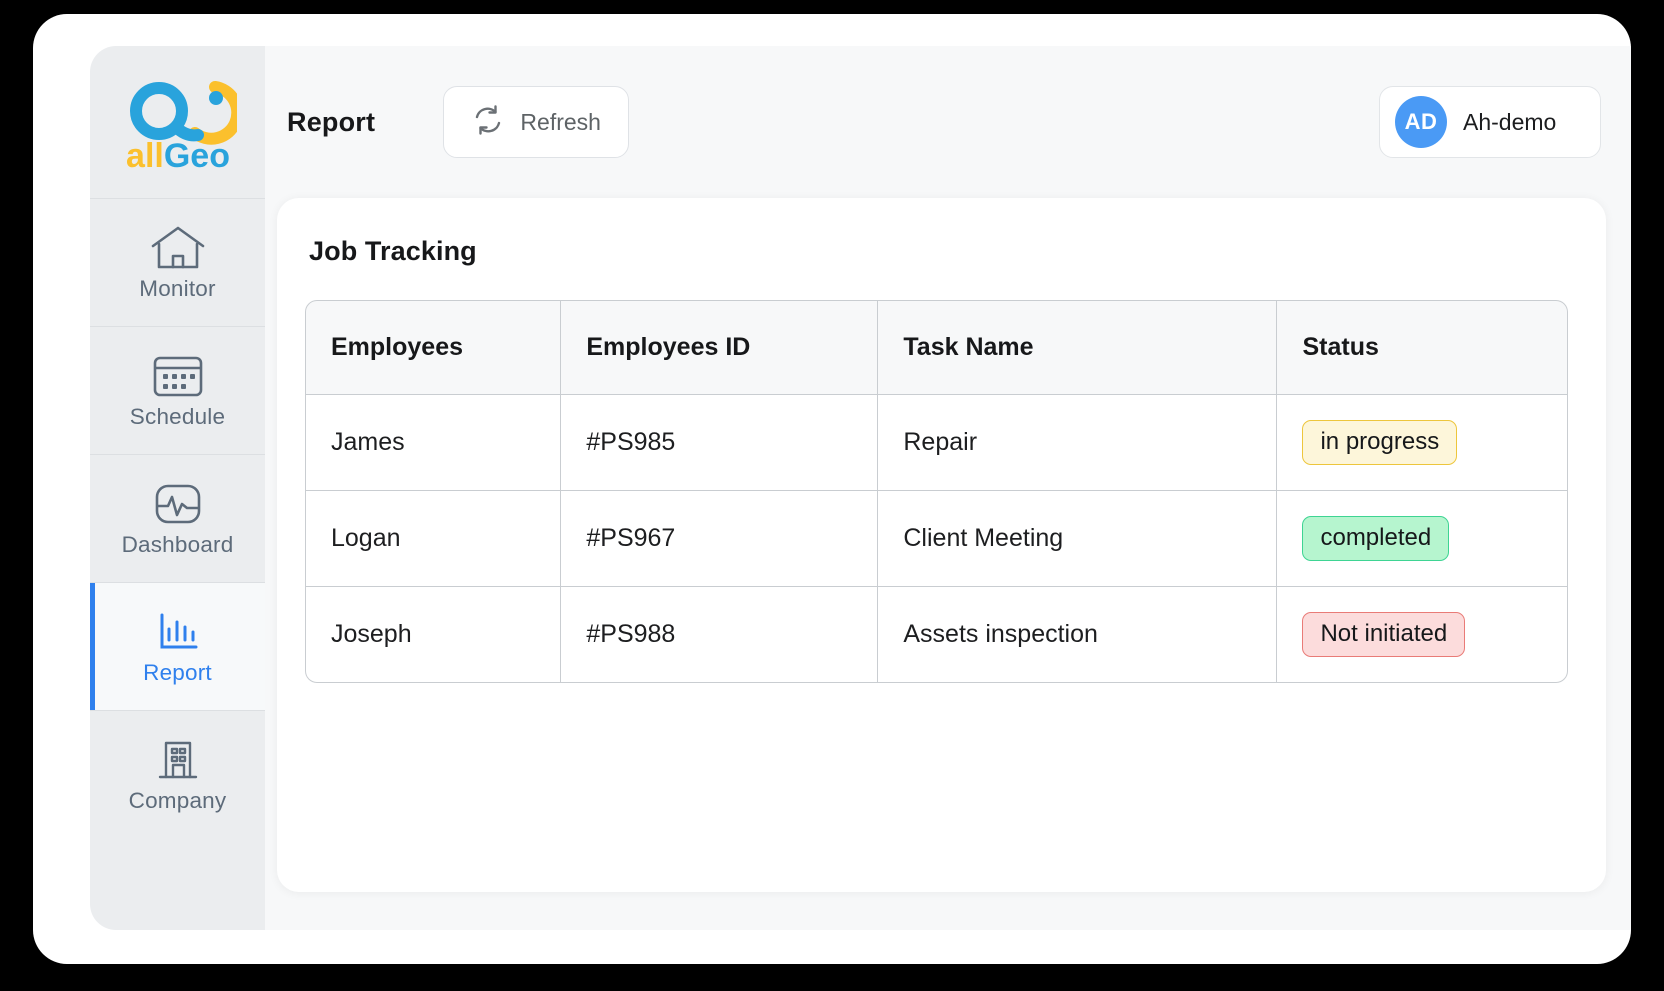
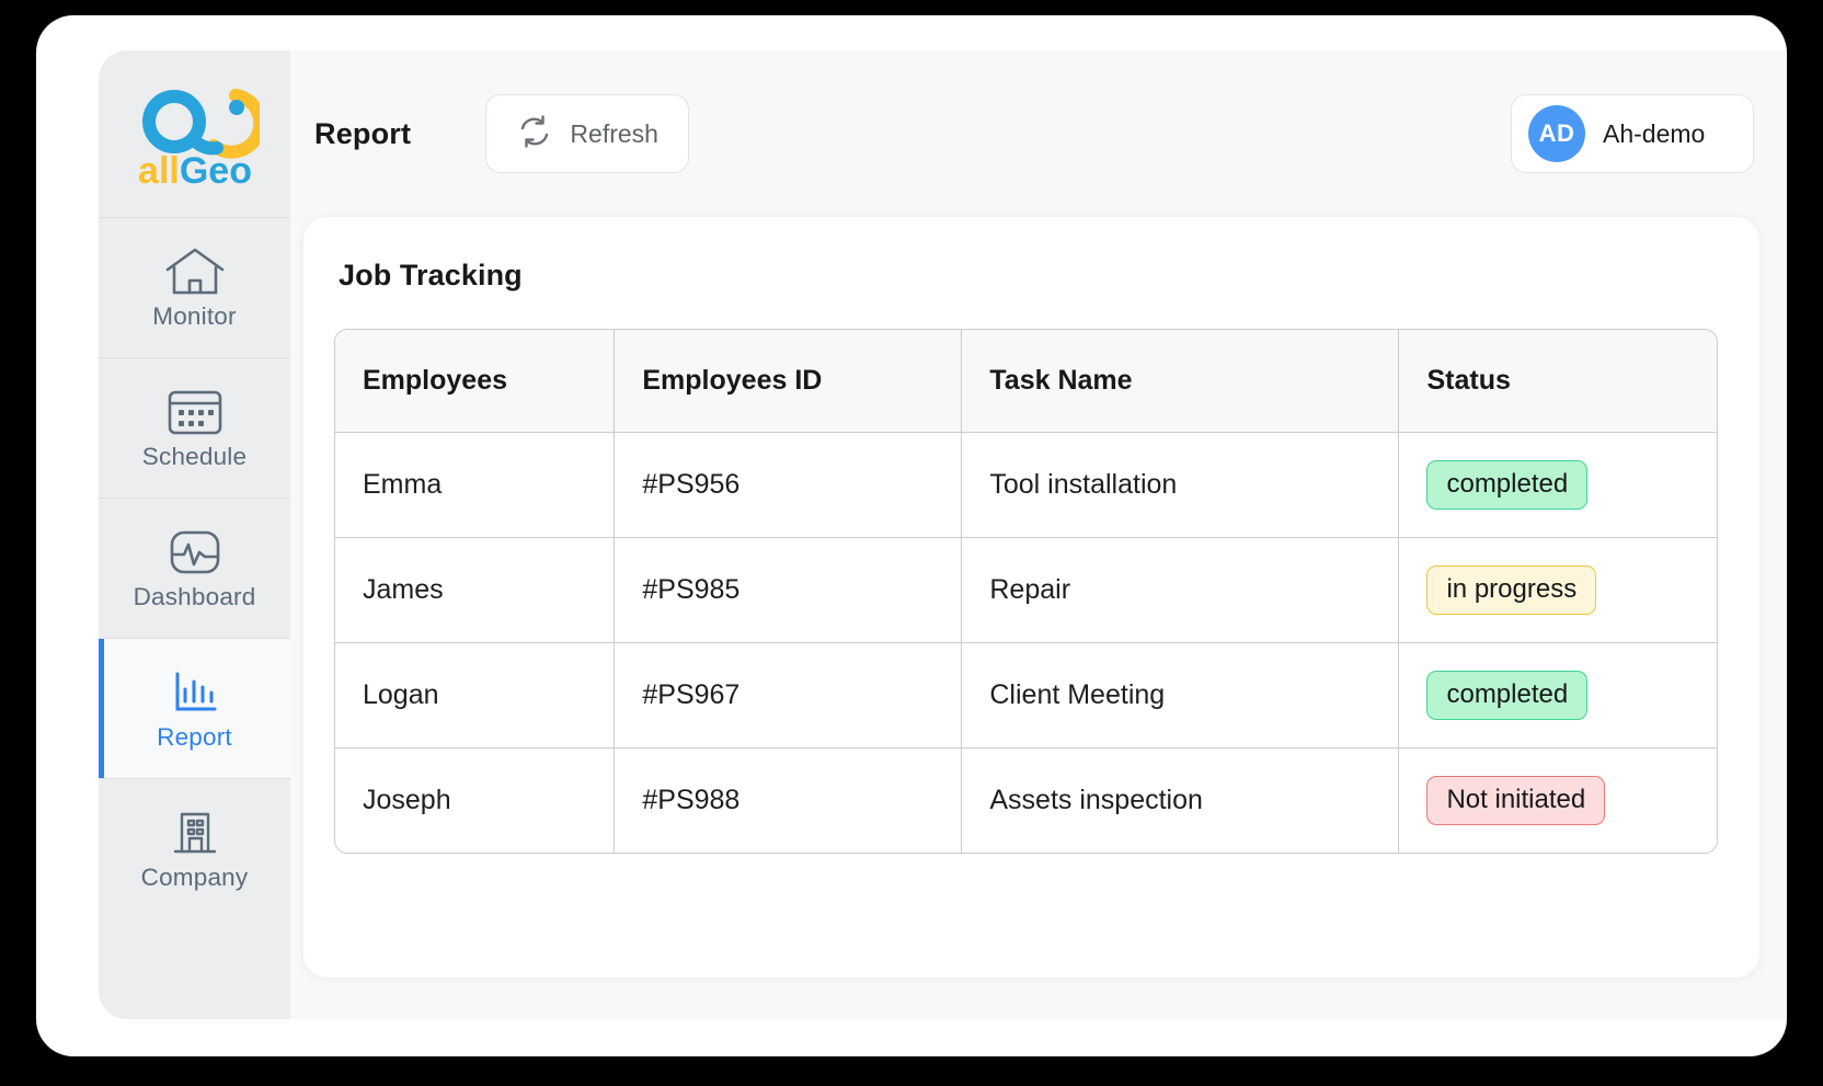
  allGeo
  Monitor
  Schedule
  Dashboard
  Report
  Company
  Report
  Refresh
  AD
  Ah-demo
  Job Tracking
  Employees	Employees ID	Task Name	Status
+ Emma	#PS956	Tool installation	completed
  James	#PS985	Repair	in progress
  Logan	#PS967	Client Meeting	completed
  Joseph	#PS988	Assets inspection	Not initiated
